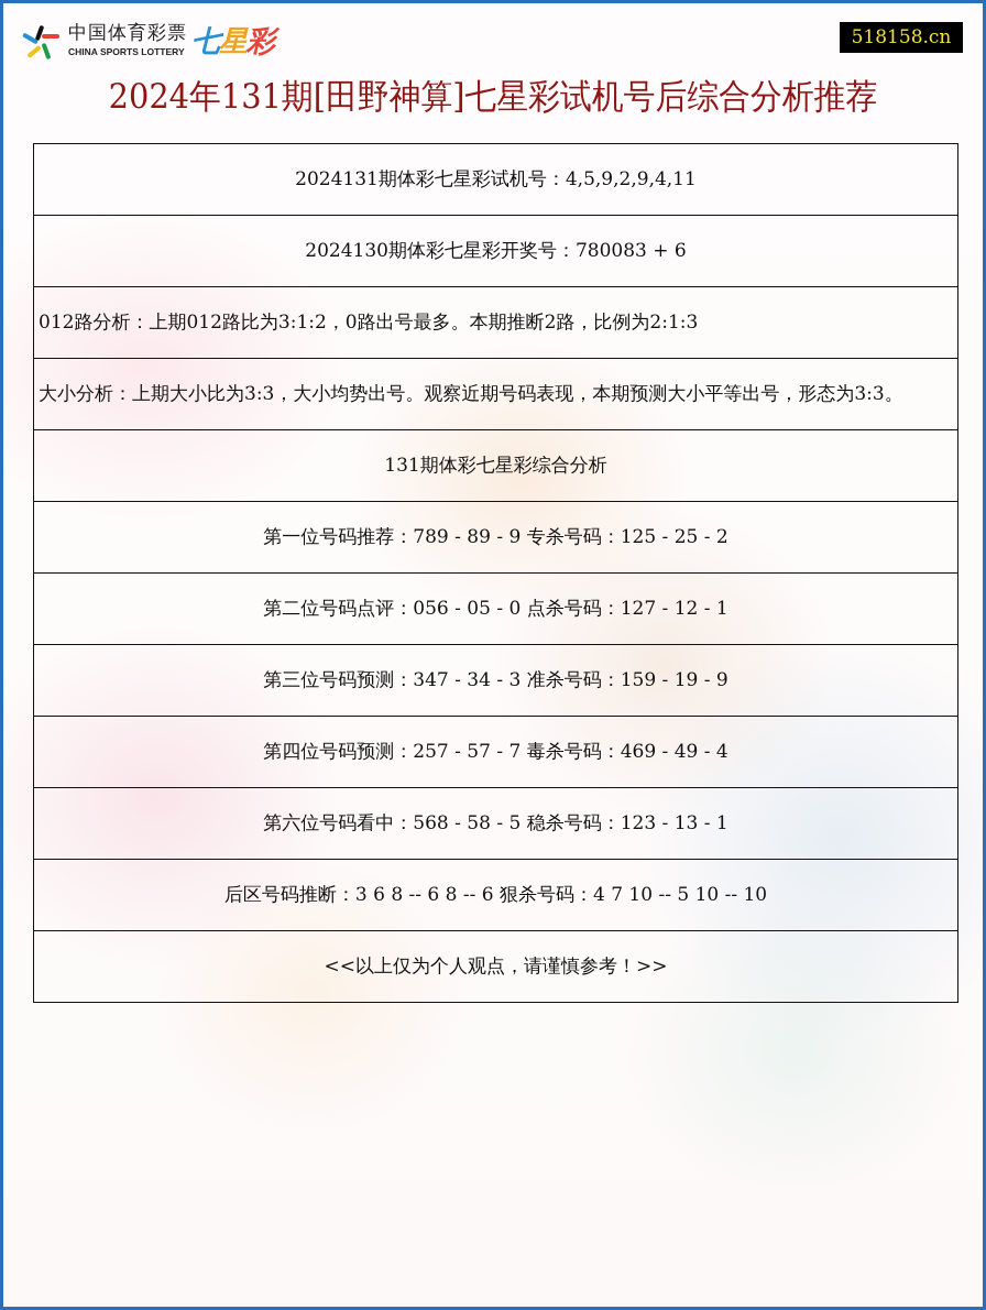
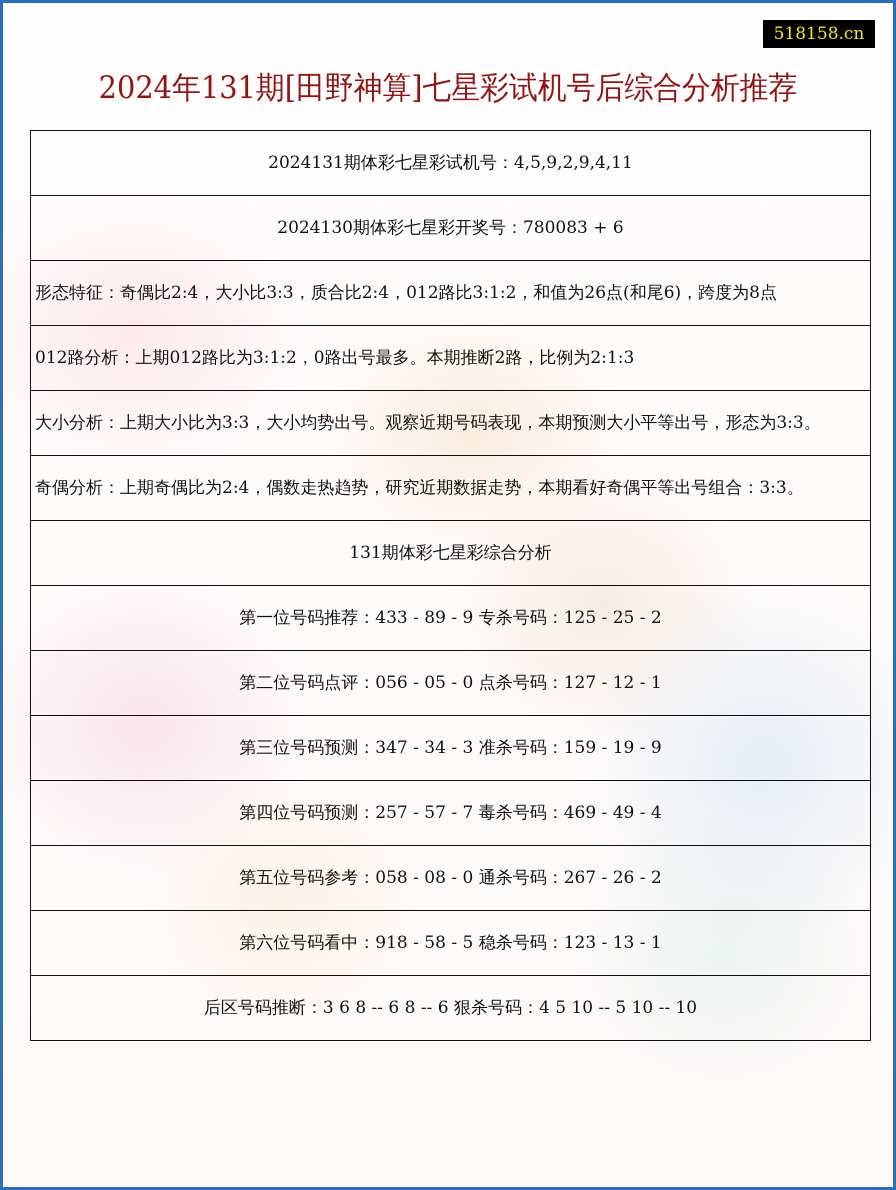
- 中国体育彩票
- CHINA SPORTS LOTTERY
- 七星彩
  518158.cn
  2024年131期[田野神算]七星彩试机号后综合分析推荐
  2024131期体彩七星彩试机号：4,5,9,2,9,4,11
  2024130期体彩七星彩开奖号：780083 + 6
+ 形态特征：奇偶比2:4，大小比3:3，质合比2:4，012路比3:1:2，和值为26点(和尾6)，跨度为8点
  012路分析：上期012路比为3:1:2，0路出号最多。本期推断2路，比例为2:1:3
  大小分析：上期大小比为3:3，大小均势出号。观察近期号码表现，本期预测大小平等出号，形态为3:3。
+ 奇偶分析：上期奇偶比为2:4，偶数走热趋势，研究近期数据走势，本期看好奇偶平等出号组合：3:3。
  131期体彩七星彩综合分析
- 第一位号码推荐：789 - 89 - 9 专杀号码：125 - 25 - 2
+ 第一位号码推荐：433 - 89 - 9 专杀号码：125 - 25 - 2
  第二位号码点评：056 - 05 - 0 点杀号码：127 - 12 - 1
  第三位号码预测：347 - 34 - 3 准杀号码：159 - 19 - 9
  第四位号码预测：257 - 57 - 7 毒杀号码：469 - 49 - 4
+ 第五位号码参考：058 - 08 - 0 通杀号码：267 - 26 - 2
- 第六位号码看中：568 - 58 - 5 稳杀号码：123 - 13 - 1
+ 第六位号码看中：918 - 58 - 5 稳杀号码：123 - 13 - 1
- 后区号码推断：3 6 8 -- 6 8 -- 6 狠杀号码：4 7 10 -- 5 10 -- 10
+ 后区号码推断：3 6 8 -- 6 8 -- 6 狠杀号码：4 5 10 -- 5 10 -- 10
- <<以上仅为个人观点，请谨慎参考！>>
